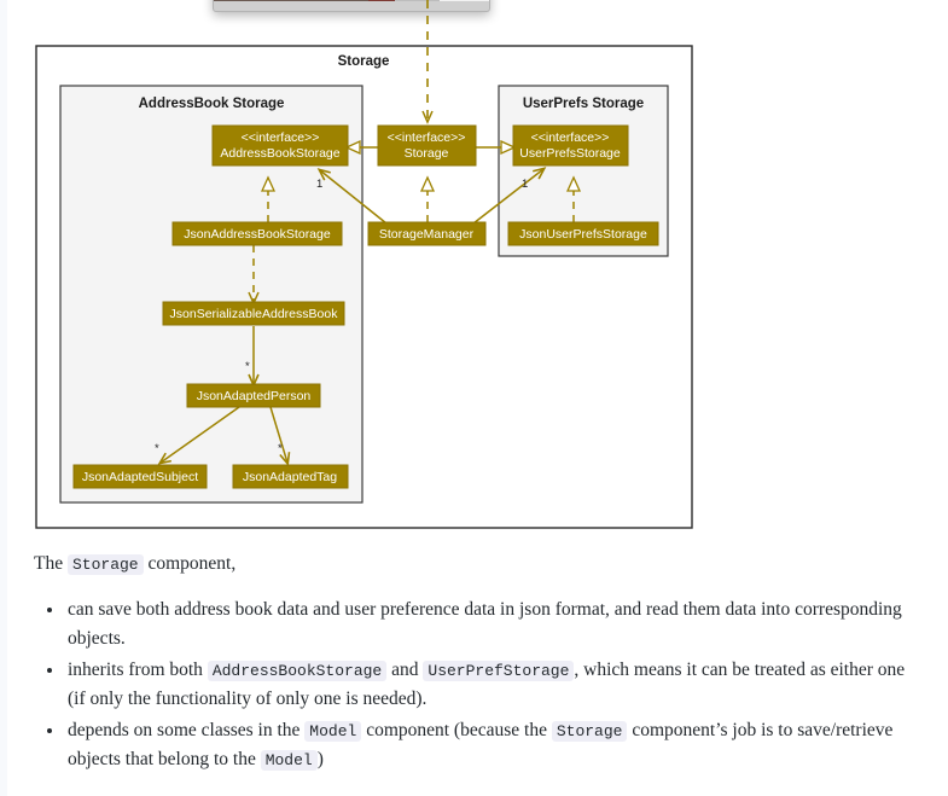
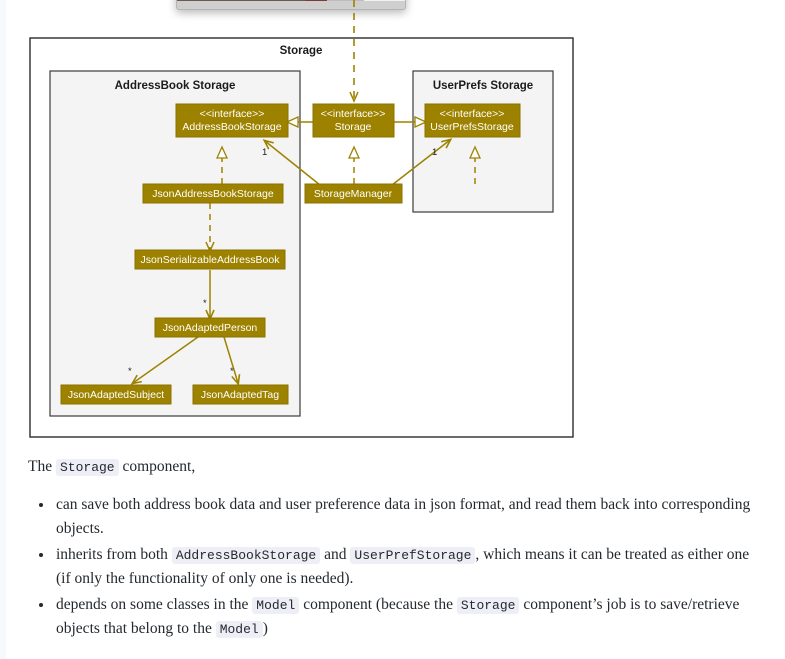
  Storage
  AddressBook Storage
  UserPrefs Storage
  1
  1
  *
  *
  *
  <<interface>>
  AddressBookStorage
  <<interface>>
  Storage
  <<interface>>
  UserPrefsStorage
  JsonAddressBookStorage
  StorageManager
- JsonUserPrefsStorage
  JsonSerializableAddressBook
  JsonAdaptedPerson
  JsonAdaptedSubject
  JsonAdaptedTag
  The Storage component,
- can save both address book data and user preference data in json format, and read them data into corresponding objects.
+ can save both address book data and user preference data in json format, and read them back into corresponding objects.
  inherits from both AddressBookStorage and UserPrefStorage , which means it can be treated as either one (if only the functionality of only one is needed).
  depends on some classes in the Model component (because the Storage component’s job is to save/retrieve objects that belong to the Model )
